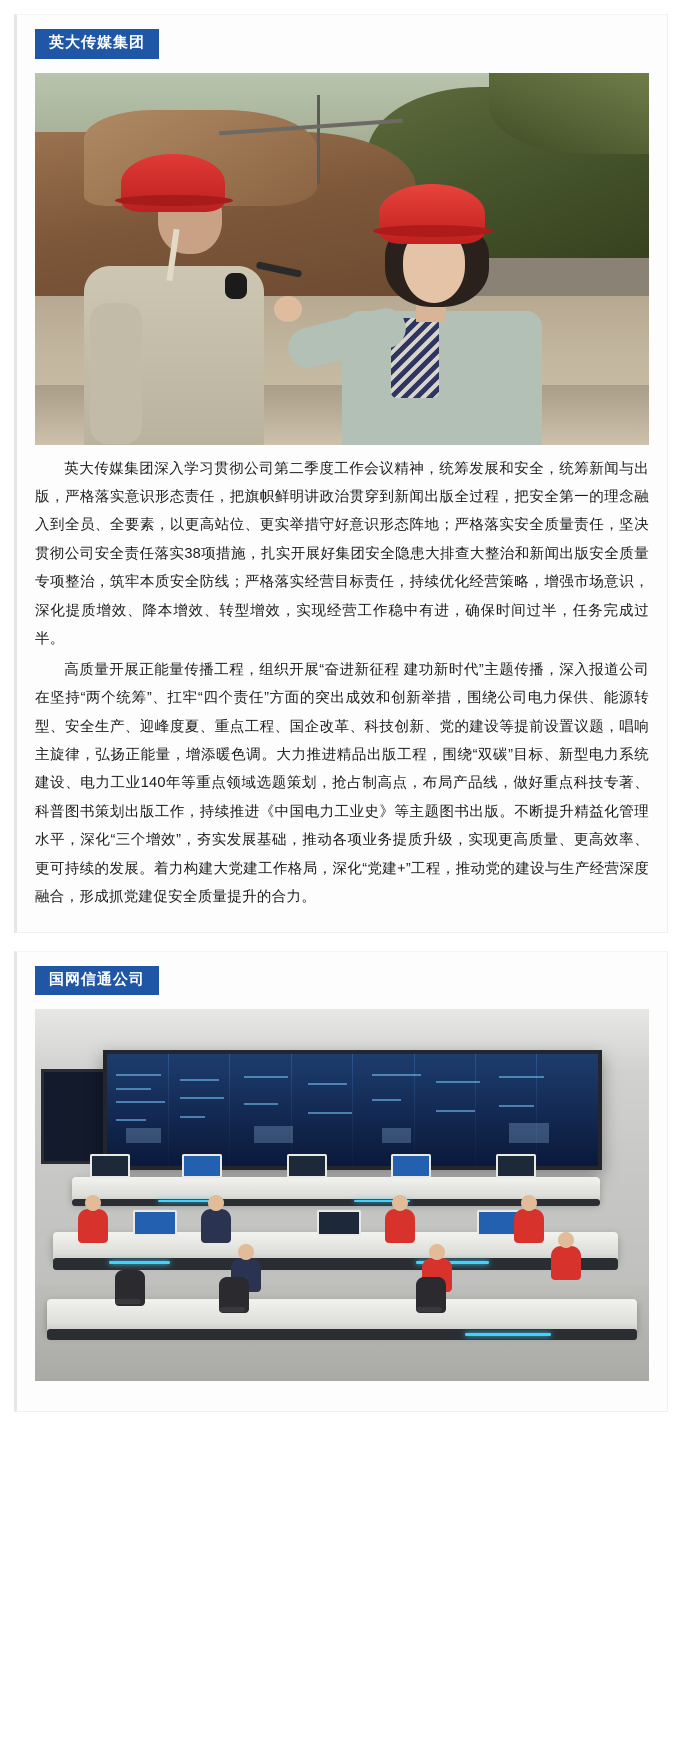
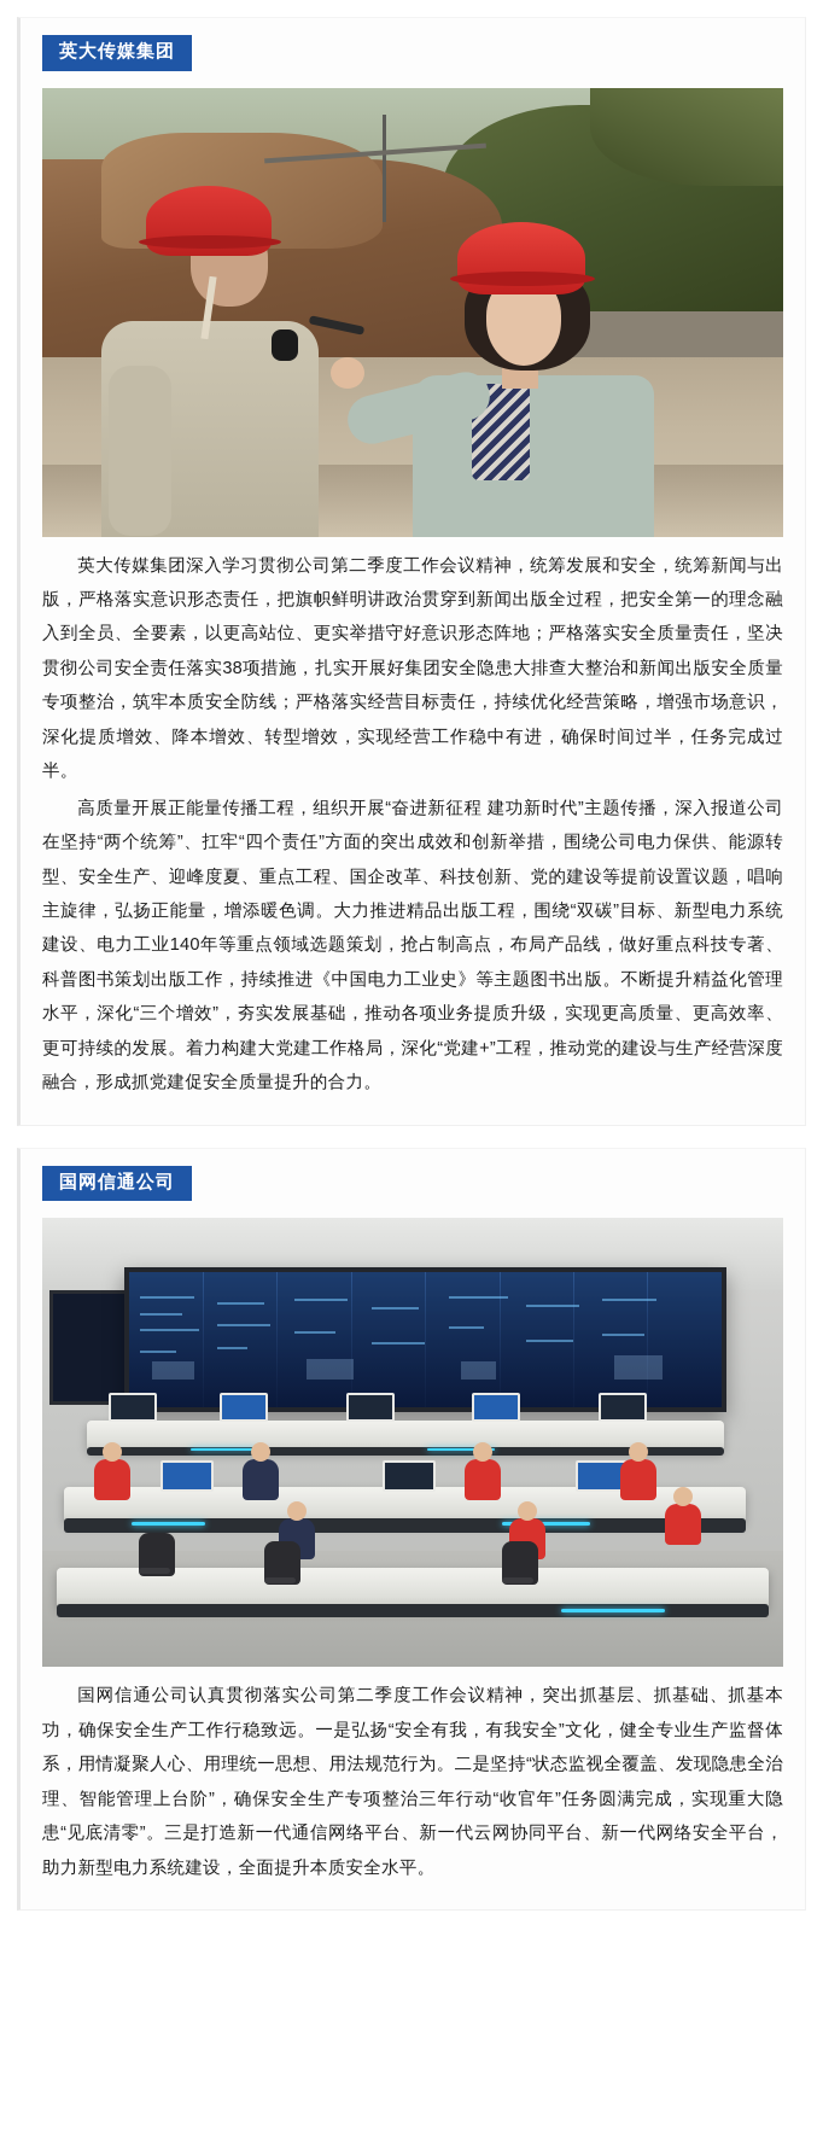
  英大传媒集团
  英大传媒集团深入学习贯彻公司第二季度工作会议精神，统筹发展和安全，统筹新闻与出版，严格落实意识形态责任，把旗帜鲜明讲政治贯穿到新闻出版全过程，把安全第一的理念融入到全员、全要素，以更高站位、更实举措守好意识形态阵地；严格落实安全质量责任，坚决贯彻公司安全责任落实38项措施，扎实开展好集团安全隐患大排查大整治和新闻出版安全质量专项整治，筑牢本质安全防线；严格落实经营目标责任，持续优化经营策略，增强市场意识，深化提质增效、降本增效、转型增效，实现经营工作稳中有进，确保时间过半，任务完成过半。
  高质量开展正能量传播工程，组织开展“奋进新征程 建功新时代”主题传播，深入报道公司在坚持“两个统筹”、扛牢“四个责任”方面的突出成效和创新举措，围绕公司电力保供、能源转型、安全生产、迎峰度夏、重点工程、国企改革、科技创新、党的建设等提前设置议题，唱响主旋律，弘扬正能量，增添暖色调。大力推进精品出版工程，围绕“双碳”目标、新型电力系统建设、电力工业140年等重点领域选题策划，抢占制高点，布局产品线，做好重点科技专著、科普图书策划出版工作，持续推进《中国电力工业史》等主题图书出版。不断提升精益化管理水平，深化“三个增效”，夯实发展基础，推动各项业务提质升级，实现更高质量、更高效率、更可持续的发展。着力构建大党建工作格局，深化“党建+”工程，推动党的建设与生产经营深度融合，形成抓党建促安全质量提升的合力。
  国网信通公司
+ 国网信通公司认真贯彻落实公司第二季度工作会议精神，突出抓基层、抓基础、抓基本功，确保安全生产工作行稳致远。一是弘扬“安全有我，有我安全”文化，健全专业生产监督体系，用情凝聚人心、用理统一思想、用法规范行为。二是坚持“状态监视全覆盖、发现隐患全治理、智能管理上台阶”，确保安全生产专项整治三年行动“收官年”任务圆满完成，实现重大隐患“见底清零”。三是打造新一代通信网络平台、新一代云网协同平台、新一代网络安全平台，助力新型电力系统建设，全面提升本质安全水平。
